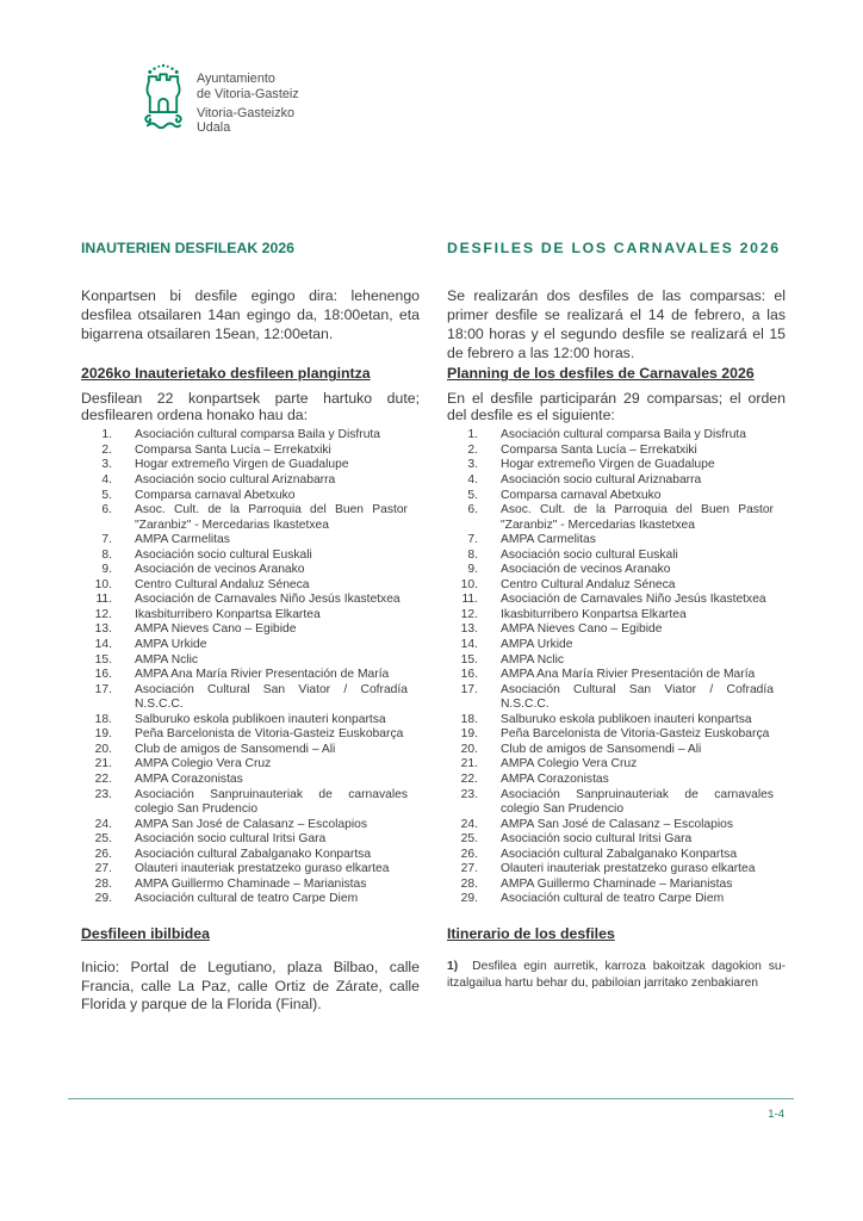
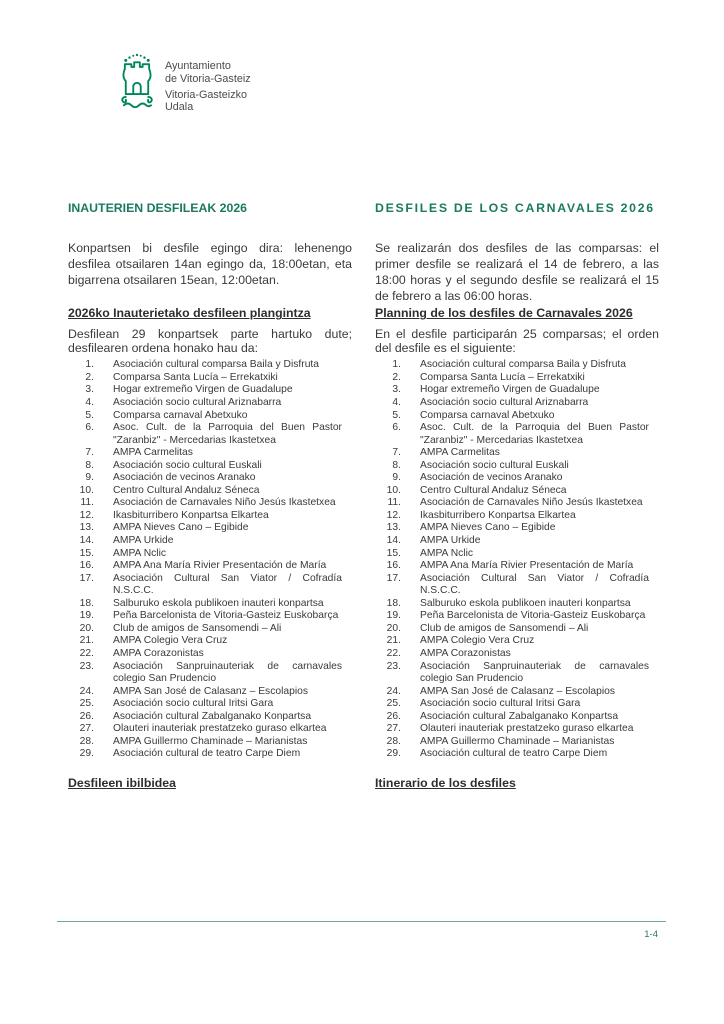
  Ayuntamiento
  de Vitoria-Gasteiz
  Vitoria-Gasteizko
  Udala
  INAUTERIEN DESFILEAK 2026
  DESFILES DE LOS CARNAVALES 2026
  Konpartsen bi desfile egingo dira: lehenengo desfilea otsailaren 14an egingo da, 18:00etan, eta bigarrena otsailaren 15ean, 12:00etan.
- Se realizarán dos desfiles de las comparsas: el primer desfile se realizará el 14 de febrero, a las 18:00 horas y el segundo desfile se realizará el 15 de febrero a las 12:00 horas.
+ Se realizarán dos desfiles de las comparsas: el primer desfile se realizará el 14 de febrero, a las 18:00 horas y el segundo desfile se realizará el 15 de febrero a las 06:00 horas.
  2026ko Inauterietako desfileen plangintza
  Planning de los desfiles de Carnavales 2026
- Desfilean 22 konpartsek parte hartuko dute; desfilearen ordena honako hau da:
+ Desfilean 29 konpartsek parte hartuko dute; desfilearen ordena honako hau da:
- En el desfile participarán 29 comparsas; el orden del desfile es el siguiente:
+ En el desfile participarán 25 comparsas; el orden del desfile es el siguiente:
  1.
  Asociación cultural comparsa Baila y Disfruta
  2.
  Comparsa Santa Lucía – Errekatxiki
  3.
  Hogar extremeño Virgen de Guadalupe
  4.
  Asociación socio cultural Ariznabarra
  5.
  Comparsa carnaval Abetxuko
  6.
  Asoc. Cult. de la Parroquia del Buen Pastor "Zaranbiz" - Mercedarias Ikastetxea
  7.
  AMPA Carmelitas
  8.
  Asociación socio cultural Euskali
  9.
  Asociación de vecinos Aranako
  10.
  Centro Cultural Andaluz Séneca
  11.
  Asociación de Carnavales Niño Jesús Ikastetxea
  12.
  Ikasbiturribero Konpartsa Elkartea
  13.
  AMPA Nieves Cano – Egibide
  14.
  AMPA Urkide
  15.
  AMPA Nclic
  16.
  AMPA Ana María Rivier Presentación de María
  17.
  Asociación Cultural San Viator / Cofradía N.S.C.C.
  18.
  Salburuko eskola publikoen inauteri konpartsa
  19.
  Peña Barcelonista de Vitoria-Gasteiz Euskobarça
  20.
  Club de amigos de Sansomendi – Ali
  21.
  AMPA Colegio Vera Cruz
  22.
  AMPA Corazonistas
  23.
  Asociación Sanpruinauteriak de carnavales colegio San Prudencio
  24.
  AMPA San José de Calasanz – Escolapios
  25.
  Asociación socio cultural Iritsi Gara
  26.
  Asociación cultural Zabalganako Konpartsa
  27.
  Olauteri inauteriak prestatzeko guraso elkartea
  28.
  AMPA Guillermo Chaminade – Marianistas
  29.
  Asociación cultural de teatro Carpe Diem
  1.
  Asociación cultural comparsa Baila y Disfruta
  2.
  Comparsa Santa Lucía – Errekatxiki
  3.
  Hogar extremeño Virgen de Guadalupe
  4.
  Asociación socio cultural Ariznabarra
  5.
  Comparsa carnaval Abetxuko
  6.
  Asoc. Cult. de la Parroquia del Buen Pastor "Zaranbiz" - Mercedarias Ikastetxea
  7.
  AMPA Carmelitas
  8.
  Asociación socio cultural Euskali
  9.
  Asociación de vecinos Aranako
  10.
  Centro Cultural Andaluz Séneca
  11.
  Asociación de Carnavales Niño Jesús Ikastetxea
  12.
  Ikasbiturribero Konpartsa Elkartea
  13.
  AMPA Nieves Cano – Egibide
  14.
  AMPA Urkide
  15.
  AMPA Nclic
  16.
  AMPA Ana María Rivier Presentación de María
  17.
  Asociación Cultural San Viator / Cofradía N.S.C.C.
  18.
  Salburuko eskola publikoen inauteri konpartsa
  19.
  Peña Barcelonista de Vitoria-Gasteiz Euskobarça
  20.
  Club de amigos de Sansomendi – Ali
  21.
  AMPA Colegio Vera Cruz
  22.
  AMPA Corazonistas
  23.
  Asociación Sanpruinauteriak de carnavales colegio San Prudencio
  24.
  AMPA San José de Calasanz – Escolapios
  25.
  Asociación socio cultural Iritsi Gara
  26.
  Asociación cultural Zabalganako Konpartsa
  27.
  Olauteri inauteriak prestatzeko guraso elkartea
  28.
  AMPA Guillermo Chaminade – Marianistas
  29.
  Asociación cultural de teatro Carpe Diem
  Desfileen ibilbidea
  Itinerario de los desfiles
- Inicio: Portal de Legutiano, plaza Bilbao, calle Francia, calle La Paz, calle Ortiz de Zárate, calle Florida y parque de la Florida (Final).
- 1) Desfilea egin aurretik, karroza bakoitzak dagokion su-itzalgailua hartu behar du, pabiloian jarritako zenbakiaren
  1-4
